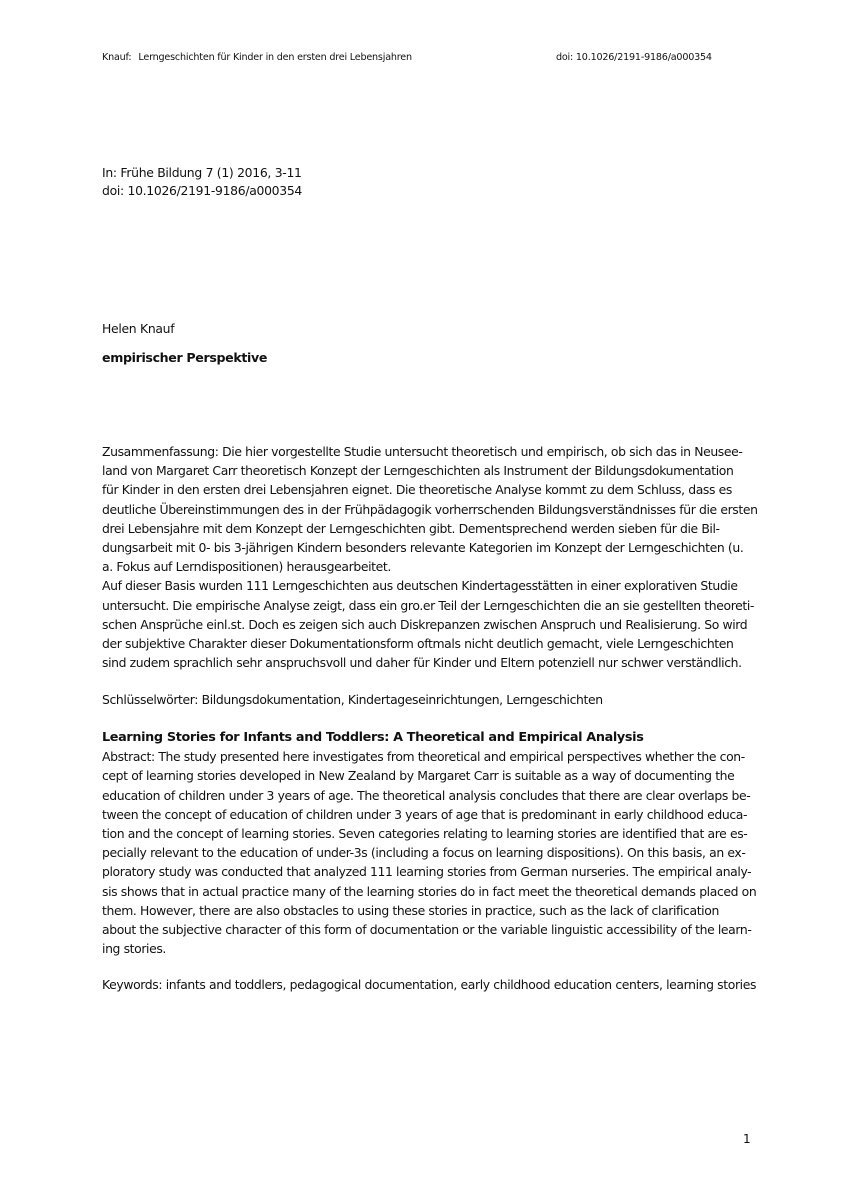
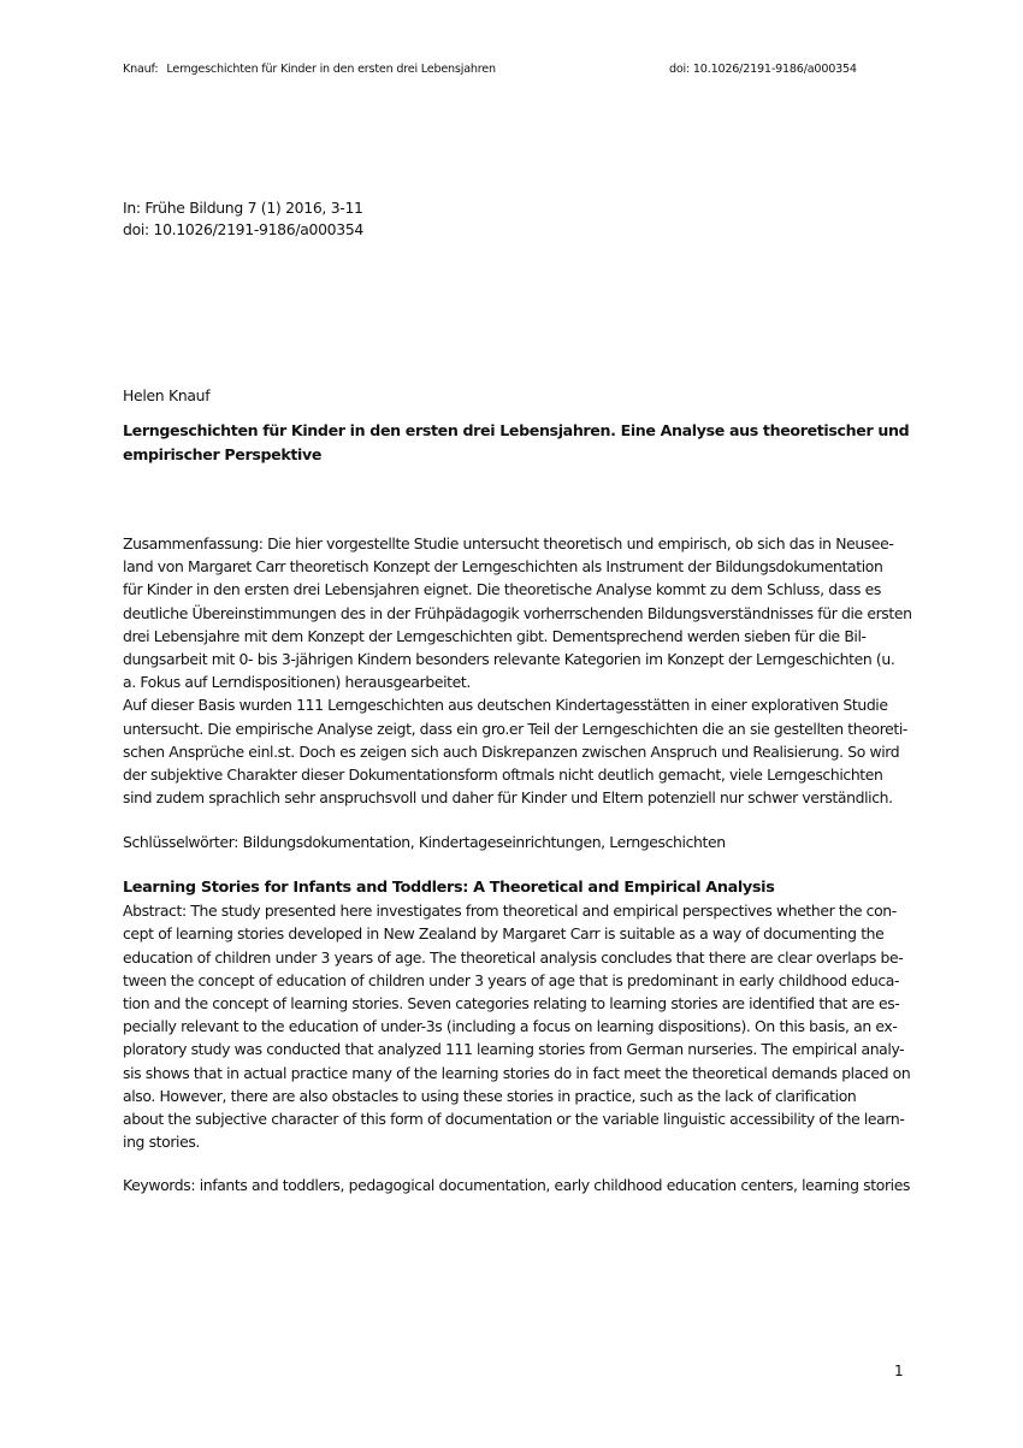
  Knauf: Lerngeschichten für Kinder in den ersten drei Lebensjahren
  doi: 10.1026/2191-9186/a000354
  In: Frühe Bildung 7 (1) 2016, 3-11
  doi: 10.1026/2191-9186/a000354
  Helen Knauf
+ Lerngeschichten für Kinder in den ersten drei Lebensjahren. Eine Analyse aus theoretischer und
  empirischer Perspektive
  Zusammenfassung: Die hier vorgestellte Studie untersucht theoretisch und empirisch, ob sich das in Neusee-
  land von Margaret Carr theoretisch Konzept der Lerngeschichten als Instrument der Bildungsdokumentation
  für Kinder in den ersten drei Lebensjahren eignet. Die theoretische Analyse kommt zu dem Schluss, dass es
  deutliche Übereinstimmungen des in der Frühpädagogik vorherrschenden Bildungsverständnisses für die ersten
  drei Lebensjahre mit dem Konzept der Lerngeschichten gibt. Dementsprechend werden sieben für die Bil-
  dungsarbeit mit 0- bis 3-jährigen Kindern besonders relevante Kategorien im Konzept der Lerngeschichten (u.
  a. Fokus auf Lerndispositionen) herausgearbeitet.
  Auf dieser Basis wurden 111 Lerngeschichten aus deutschen Kindertagesstätten in einer explorativen Studie
  untersucht. Die empirische Analyse zeigt, dass ein gro.er Teil der Lerngeschichten die an sie gestellten theoreti-
  schen Ansprüche einl.st. Doch es zeigen sich auch Diskrepanzen zwischen Anspruch und Realisierung. So wird
  der subjektive Charakter dieser Dokumentationsform oftmals nicht deutlich gemacht, viele Lerngeschichten
  sind zudem sprachlich sehr anspruchsvoll und daher für Kinder und Eltern potenziell nur schwer verständlich.
  Schlüsselwörter: Bildungsdokumentation, Kindertageseinrichtungen, Lerngeschichten
  Learning Stories for Infants and Toddlers: A Theoretical and Empirical Analysis
  Abstract: The study presented here investigates from theoretical and empirical perspectives whether the con-
  cept of learning stories developed in New Zealand by Margaret Carr is suitable as a way of documenting the
  education of children under 3 years of age. The theoretical analysis concludes that there are clear overlaps be-
  tween the concept of education of children under 3 years of age that is predominant in early childhood educa-
  tion and the concept of learning stories. Seven categories relating to learning stories are identified that are es-
  pecially relevant to the education of under-3s (including a focus on learning dispositions). On this basis, an ex-
  ploratory study was conducted that analyzed 111 learning stories from German nurseries. The empirical analy-
  sis shows that in actual practice many of the learning stories do in fact meet the theoretical demands placed on
- them. However, there are also obstacles to using these stories in practice, such as the lack of clarification
+ also. However, there are also obstacles to using these stories in practice, such as the lack of clarification
  about the subjective character of this form of documentation or the variable linguistic accessibility of the learn-
  ing stories.
  Keywords: infants and toddlers, pedagogical documentation, early childhood education centers, learning stories
  1
